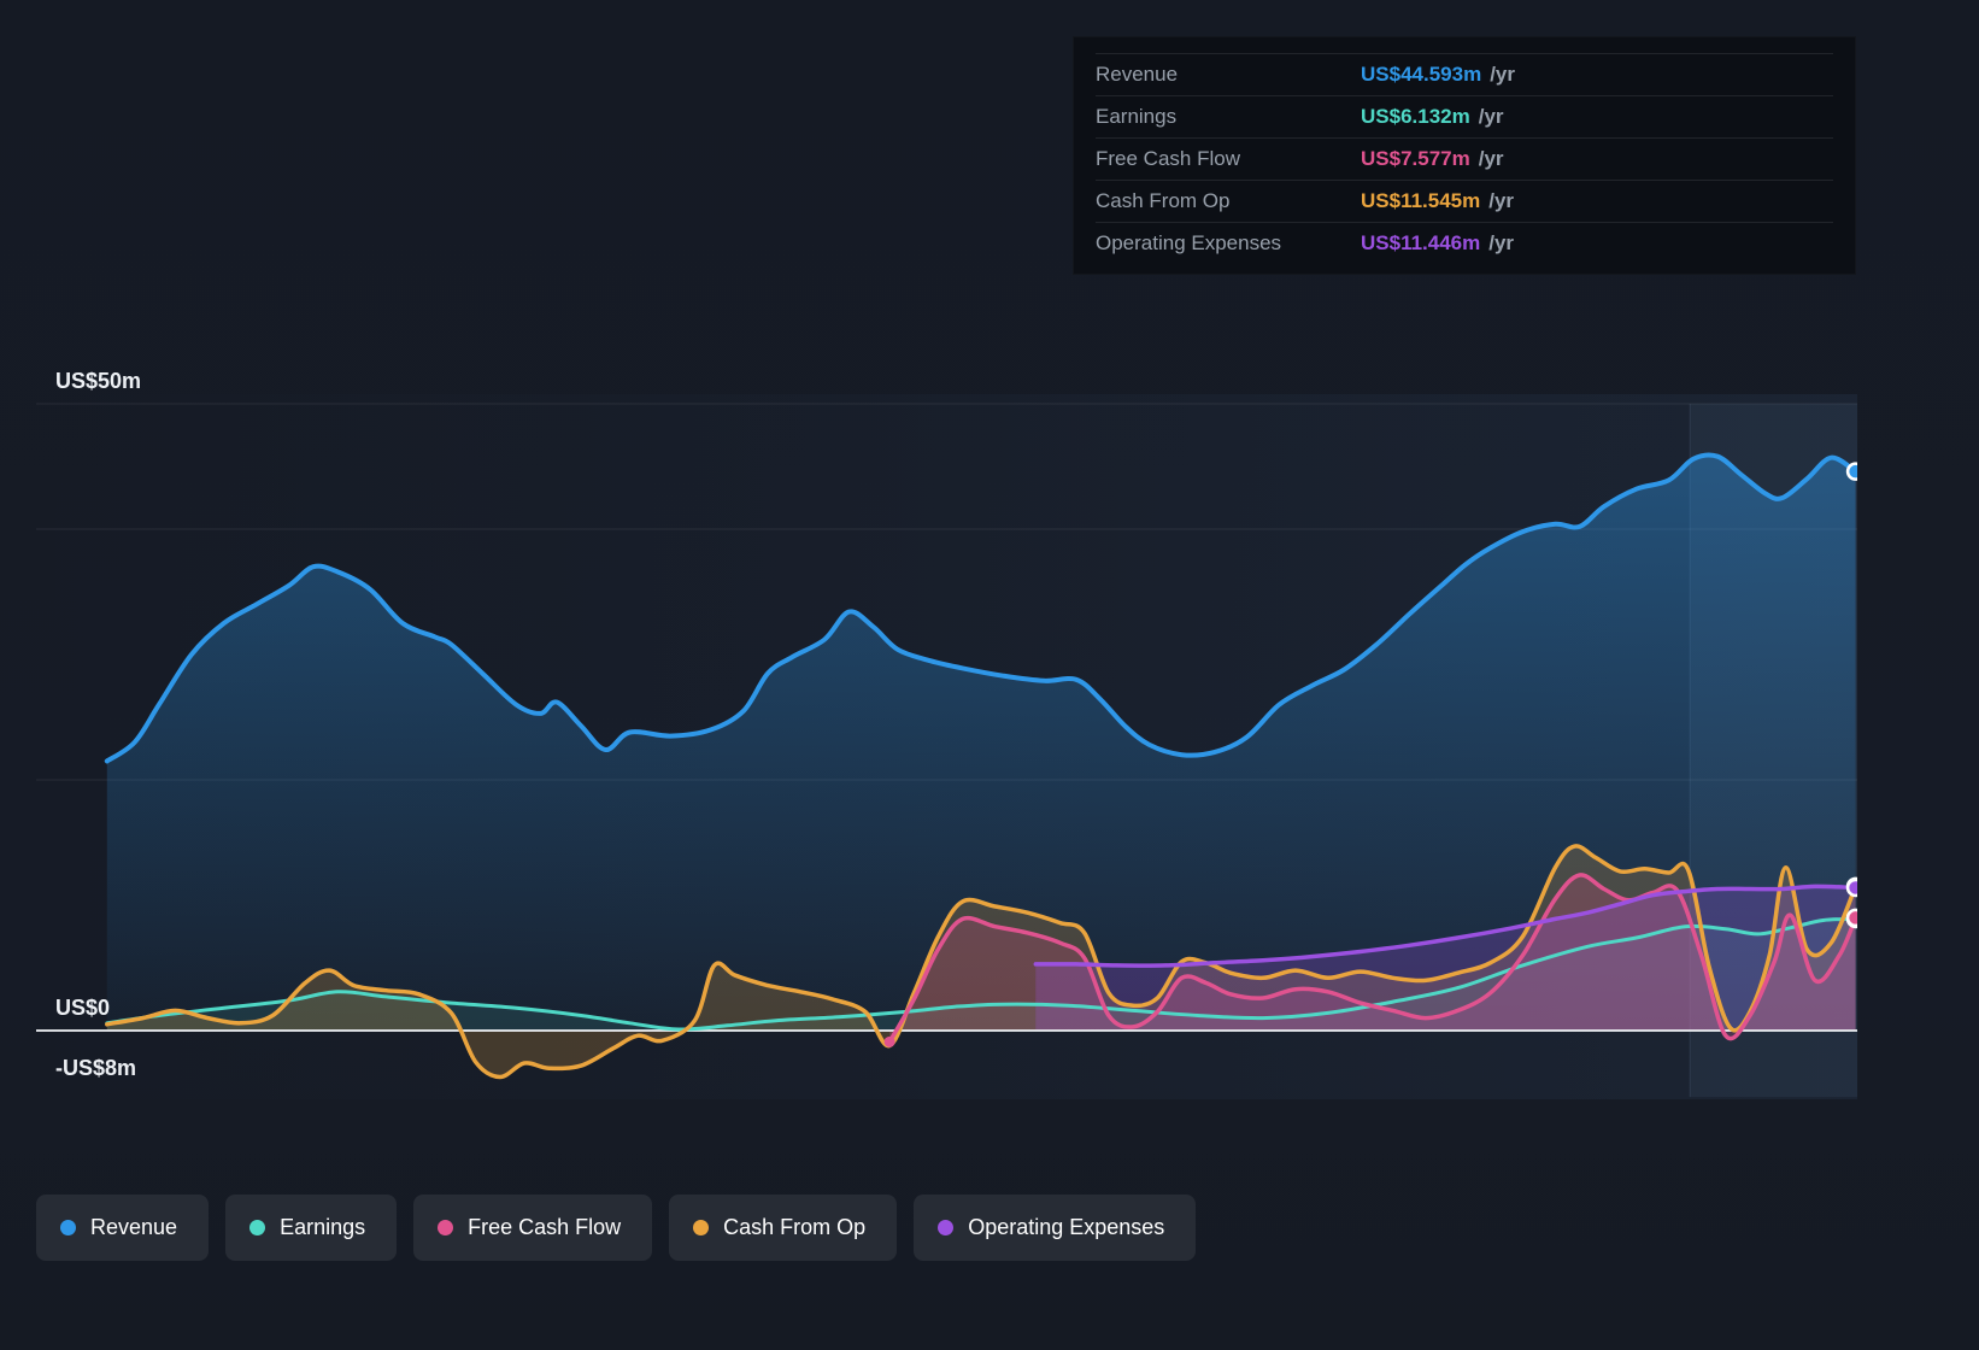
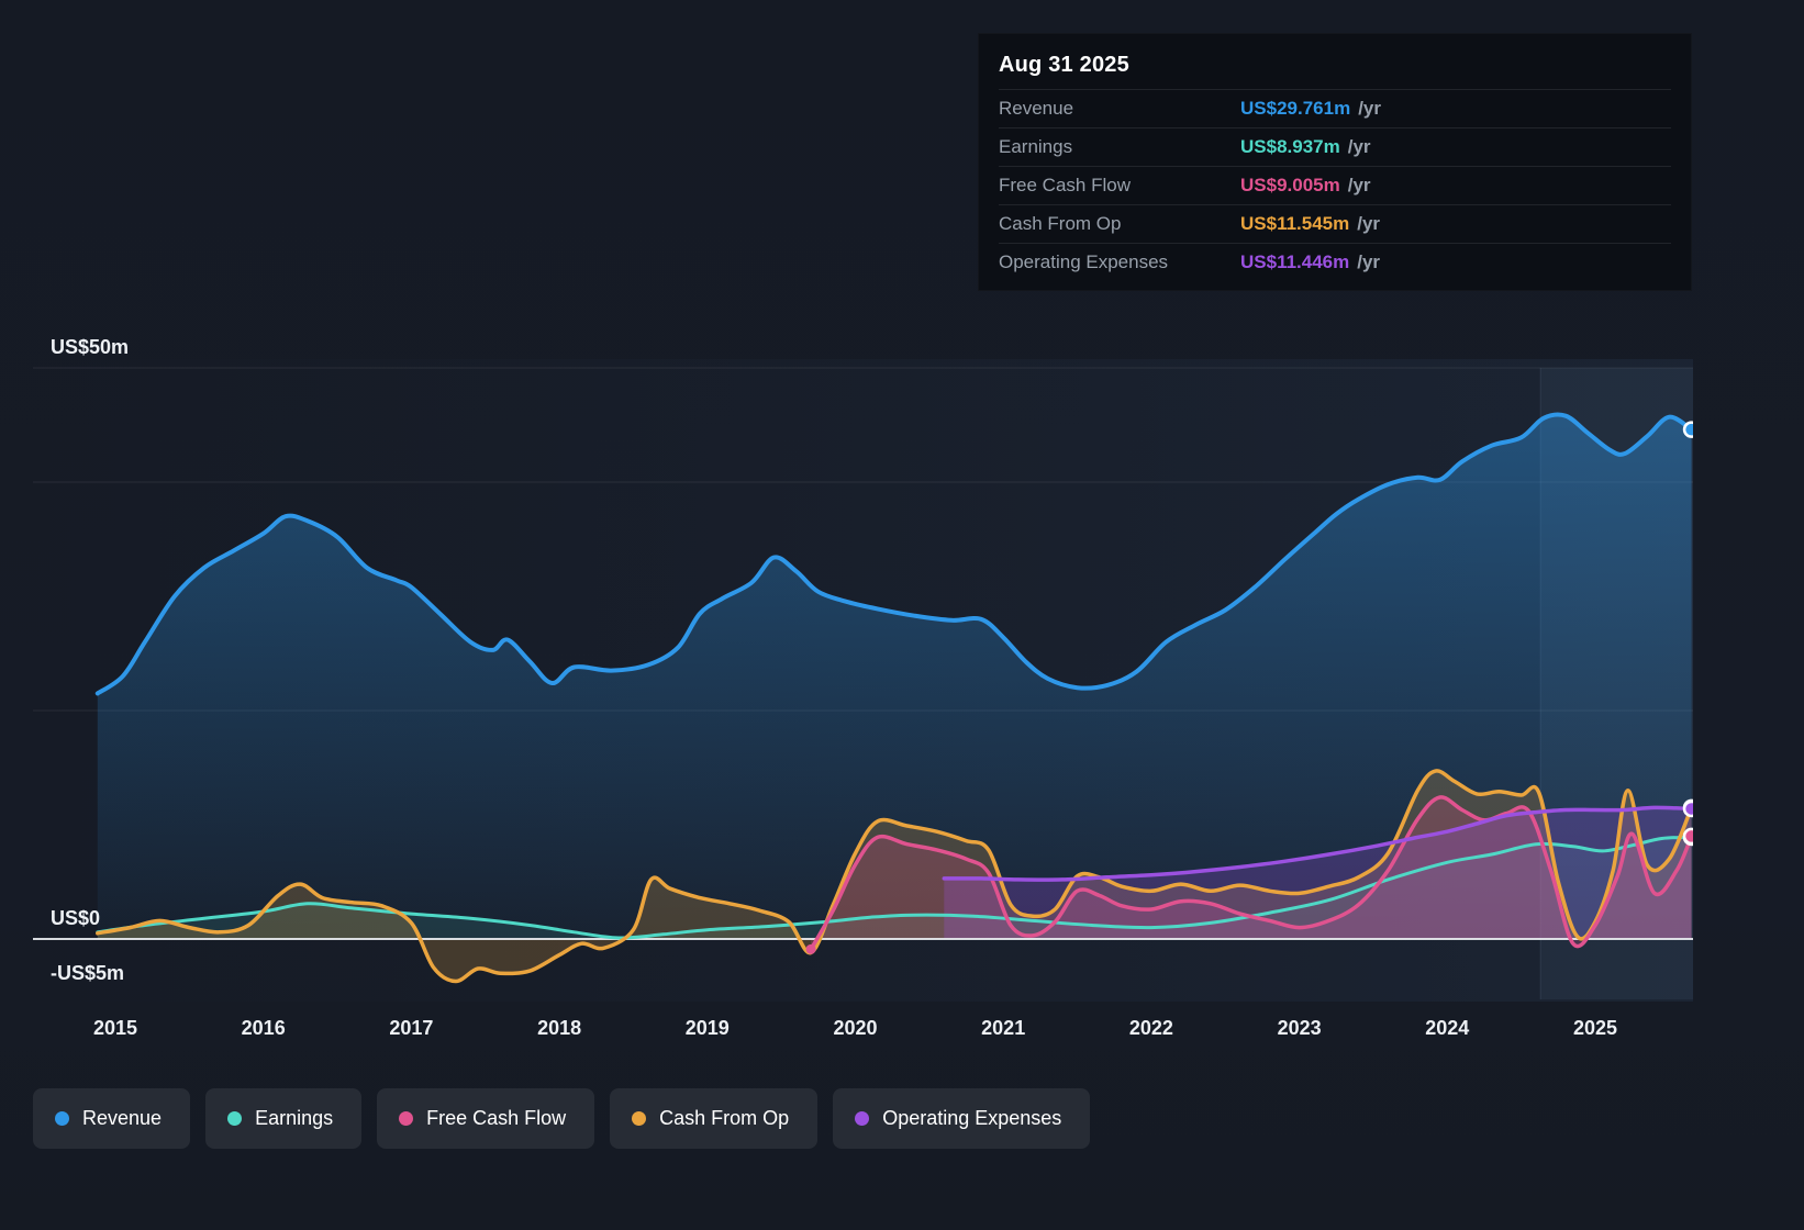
+ Aug 31 2025
  Revenue
- US$44.593m
+ US$29.761m
  /yr
  Earnings
- US$6.132m
+ US$8.937m
  /yr
  Free Cash Flow
- US$7.577m
+ US$9.005m
  /yr
  Cash From Op
  US$11.545m
  /yr
  Operating Expenses
  US$11.446m
  /yr
  US$50m
  US$0
- -US$8m
+ -US$5m
+ 2015
+ 2016
+ 2017
+ 2018
+ 2019
+ 2020
+ 2021
+ 2022
+ 2023
+ 2024
+ 2025
  Revenue
  Earnings
  Free Cash Flow
  Cash From Op
  Operating Expenses
